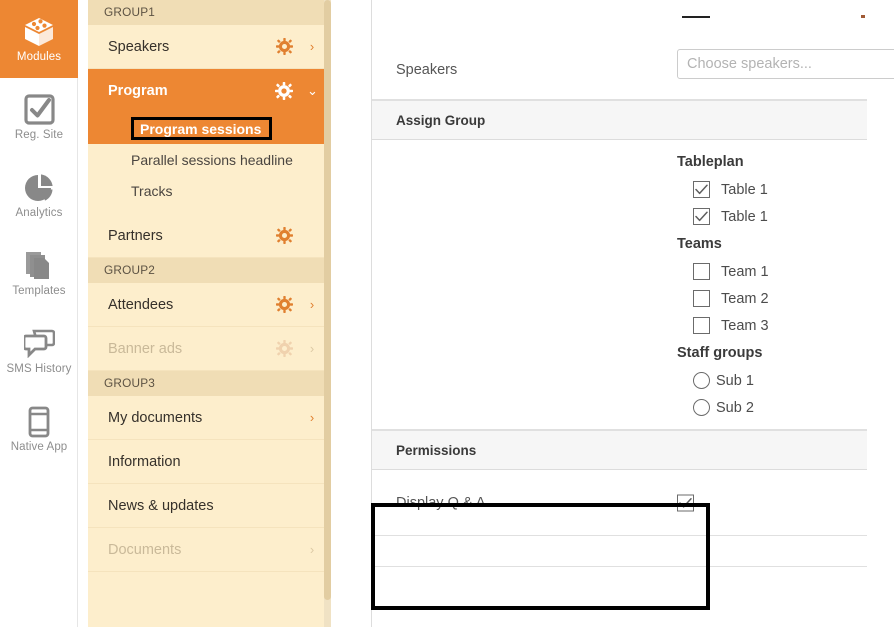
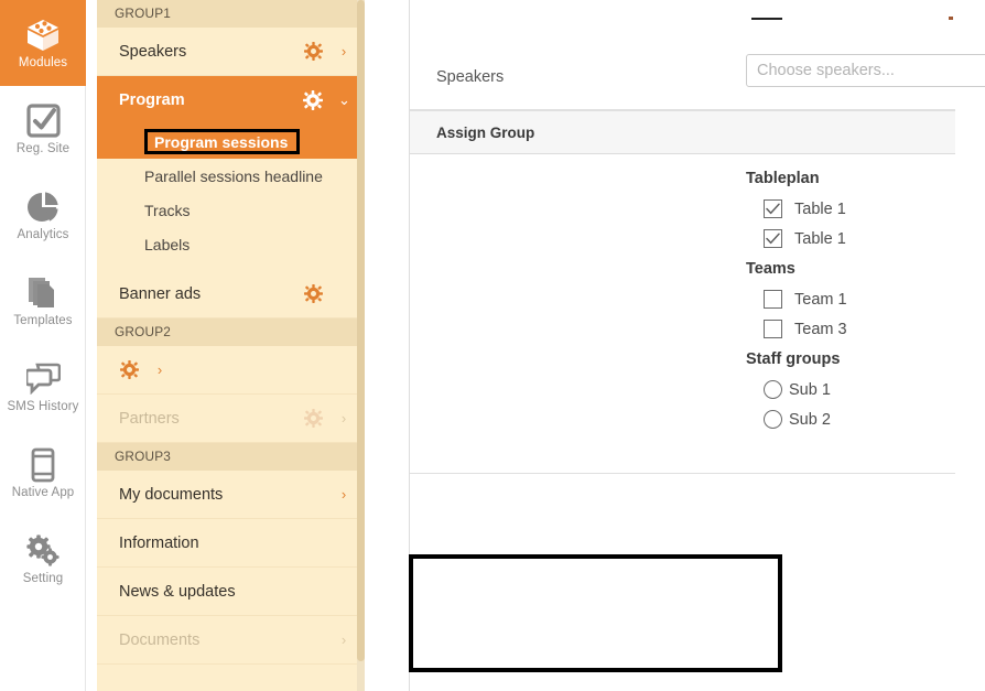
  Modules
  Reg. Site
  Analytics
  Templates
  SMS History
  Native App
+ Setting
  GROUP1
  Speakers
  ›
  Program
  ⌄
  Program sessions
  Parallel sessions headline
  Tracks
+ Labels
- Partners
+ Banner ads
  GROUP2
- Attendees
  ›
- Banner ads
+ Partners
  ›
  GROUP3
  My documents
  ›
  Information
  News & updates
  Documents
  ›
  Speakers
  Choose speakers...
  Assign Group
  Tableplan
  Table 1
  Table 1
  Teams
  Team 1
- Team 2
  Team 3
  Staff groups
  Sub 1
  Sub 2
- Permissions
- Display Q & A
